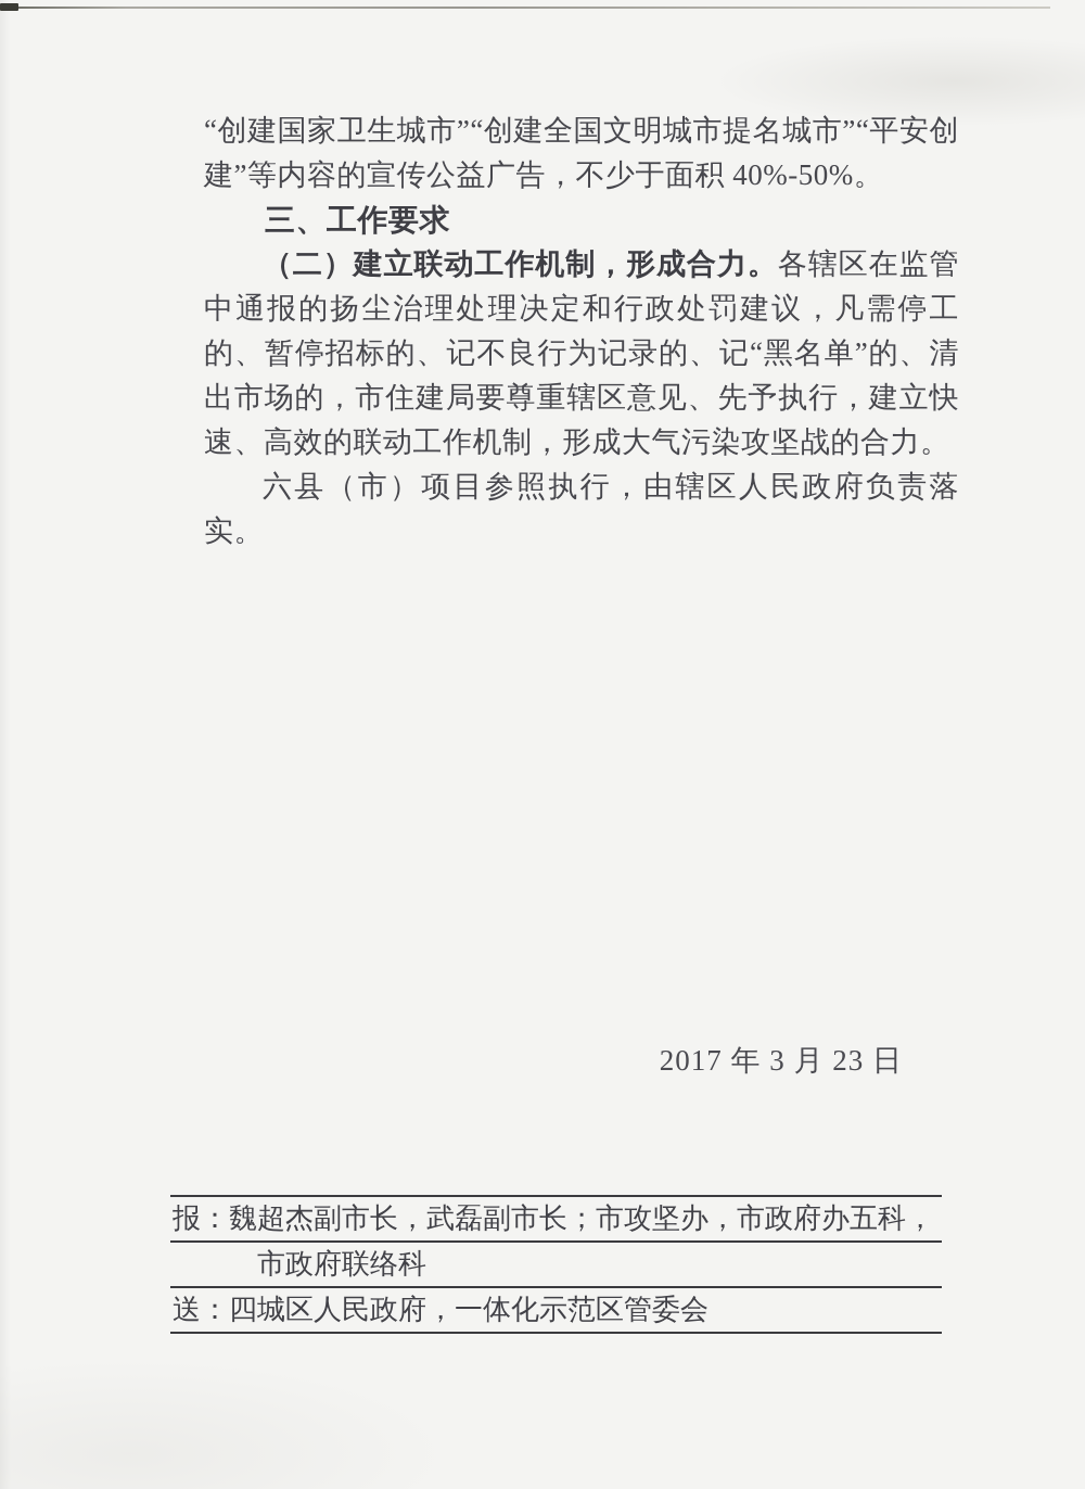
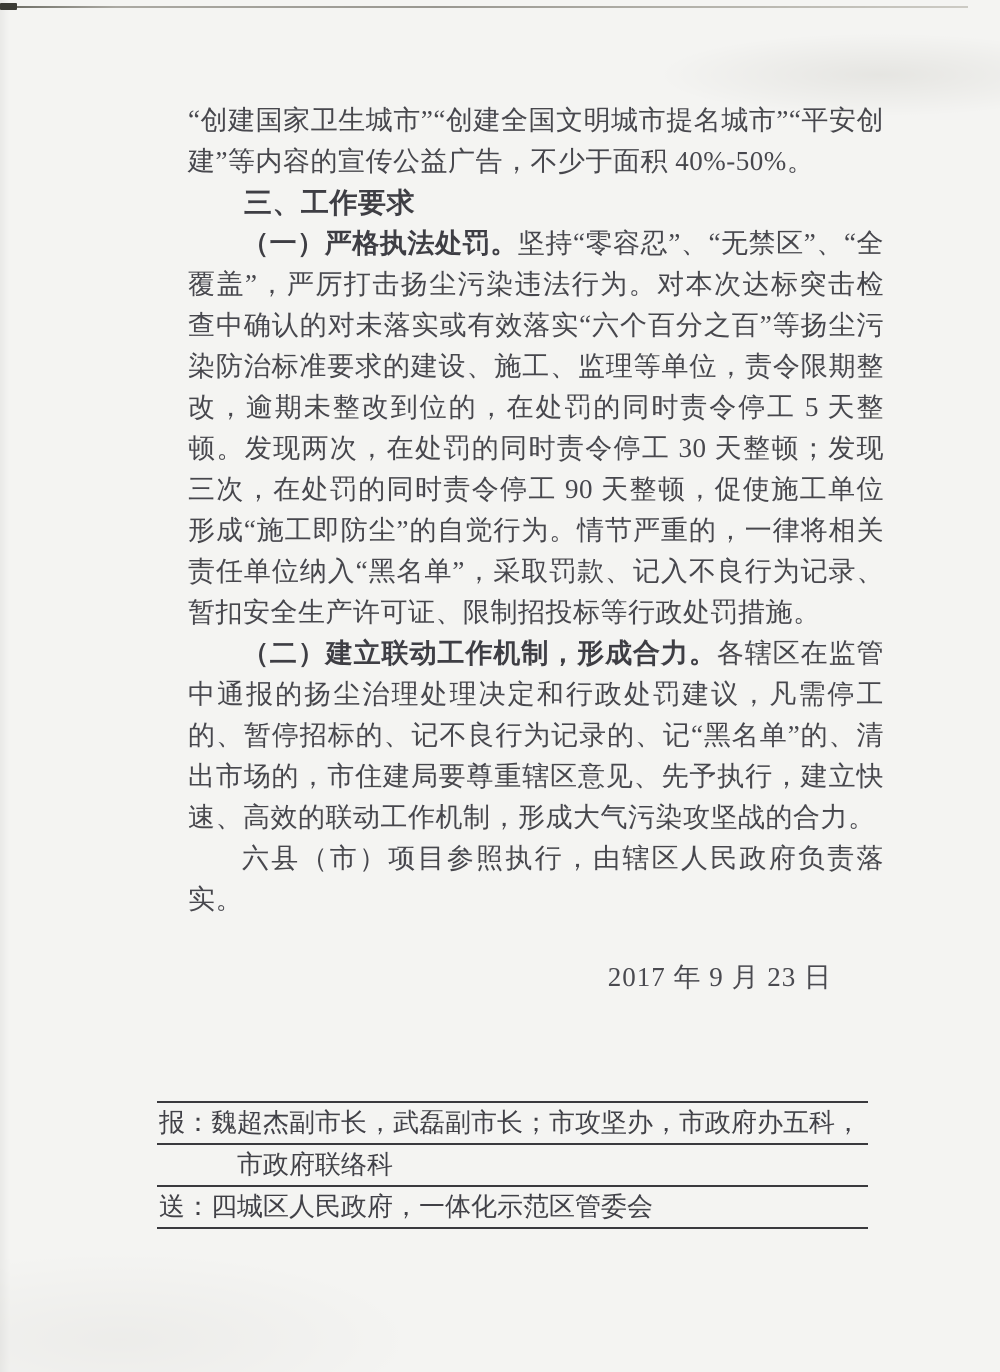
  “创建国家卫生城市”“创建全国文明城市提名城市”“平安创建”等内容的宣传公益广告，不少于面积 40%-50%。
  三、工作要求
+ （一）严格执法处罚。坚持“零容忍”、“无禁区”、“全覆盖”，严厉打击扬尘污染违法行为。对本次达标突击检查中确认的对未落实或有效落实“六个百分之百”等扬尘污染防治标准要求的建设、施工、监理等单位，责令限期整改，逾期未整改到位的，在处罚的同时责令停工 5 天整顿。发现两次，在处罚的同时责令停工 30 天整顿；发现三次，在处罚的同时责令停工 90 天整顿，促使施工单位形成“施工即防尘”的自觉行为。情节严重的，一律将相关责任单位纳入“黑名单”，采取罚款、记入不良行为记录、暂扣安全生产许可证、限制招投标等行政处罚措施。
  （二）建立联动工作机制，形成合力。各辖区在监管中通报的扬尘治理处理决定和行政处罚建议，凡需停工的、暂停招标的、记不良行为记录的、记“黑名单”的、清出市场的，市住建局要尊重辖区意见、先予执行，建立快速、高效的联动工作机制，形成大气污染攻坚战的合力。
  六县（市）项目参照执行，由辖区人民政府负责落实。
- 2017 年 3 月 23 日
+ 2017 年 9 月 23 日
  报：魏超杰副市长，武磊副市长；市攻坚办，市政府办五科，
  市政府联络科
  送：四城区人民政府，一体化示范区管委会
